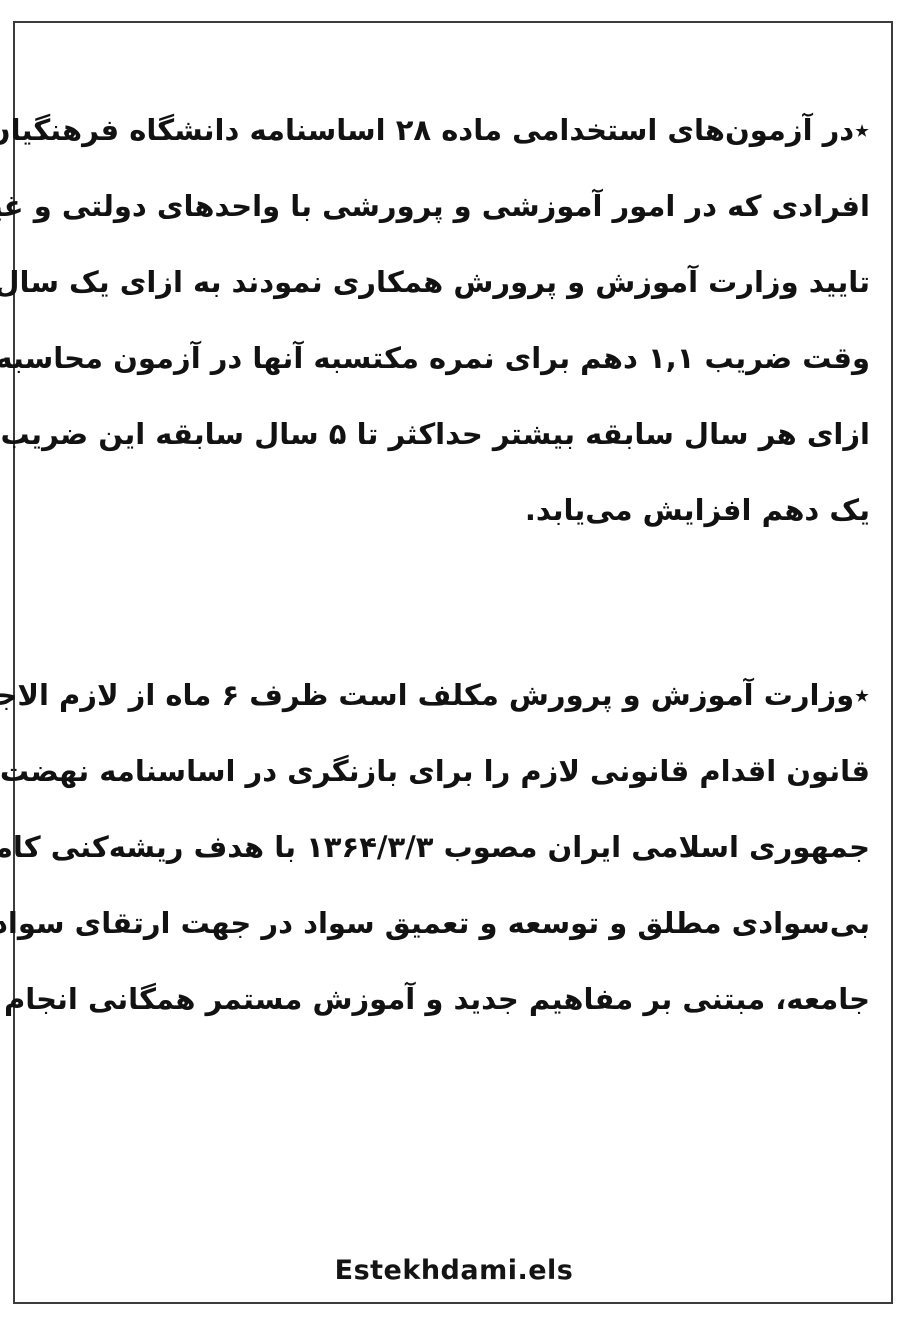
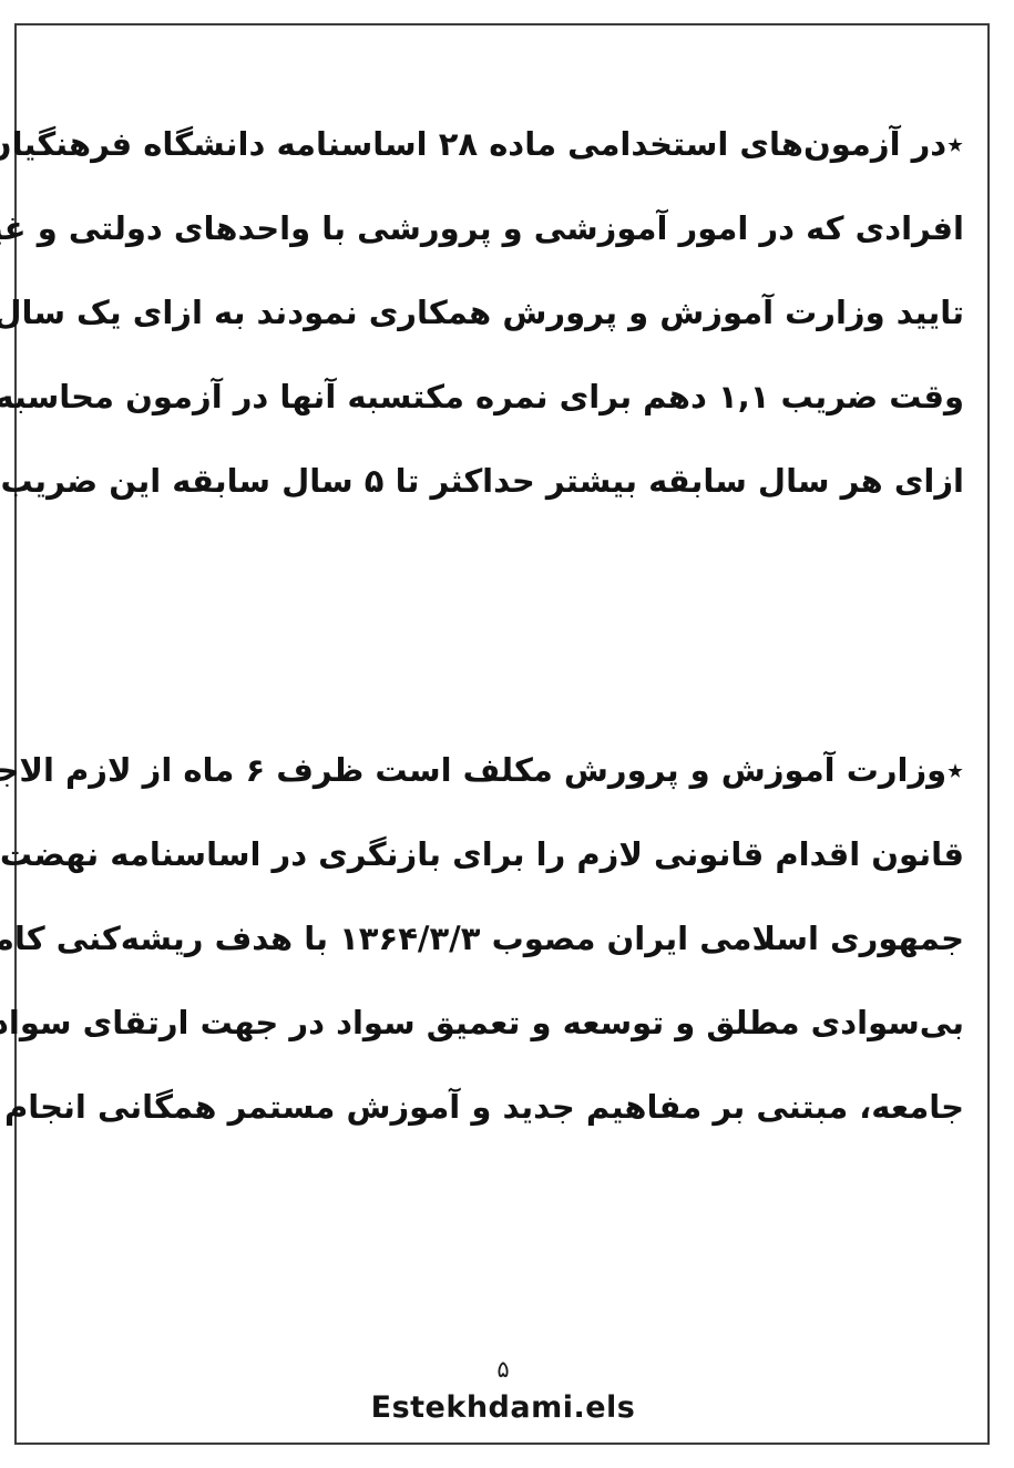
  ٭در آزمون‌های استخدامی ماده ۲۸ اساسنامه دانشگاه فرهنگیا
  افرادی که در امور آموزشی و پرورشی با واحدهای دولتی و غ
  تایید وزارت آموزش و پرورش همکاری نمودند به ازای یک سال
  وقت ضریب ۱,۱ دهم برای نمره مکتسبه آنها در آزمون محاسبه
  ازای هر سال سابقه بیشتر حداکثر تا ۵ سال سابقه این ضریب
- یک دهم افزایش می‌یابد.
  ٭وزارت آموزش و پرورش مکلف است ظرف ۶ ماه از لازم الاج
  قانون اقدام قانونی لازم را برای بازنگری در اساسنامه نهضت
  جمهوری اسلامی ایران مصوب ۱۳۶۴/۳/۳ با هدف ریشه‌کنی کام
  بی‌سوادی مطلق و توسعه و تعمیق سواد در جهت ارتقای سواد
  جامعه، مبتنی بر مفاهیم جدید و آموزش مستمر همگانی انجام
+ ۵
  Estekhdami.els
